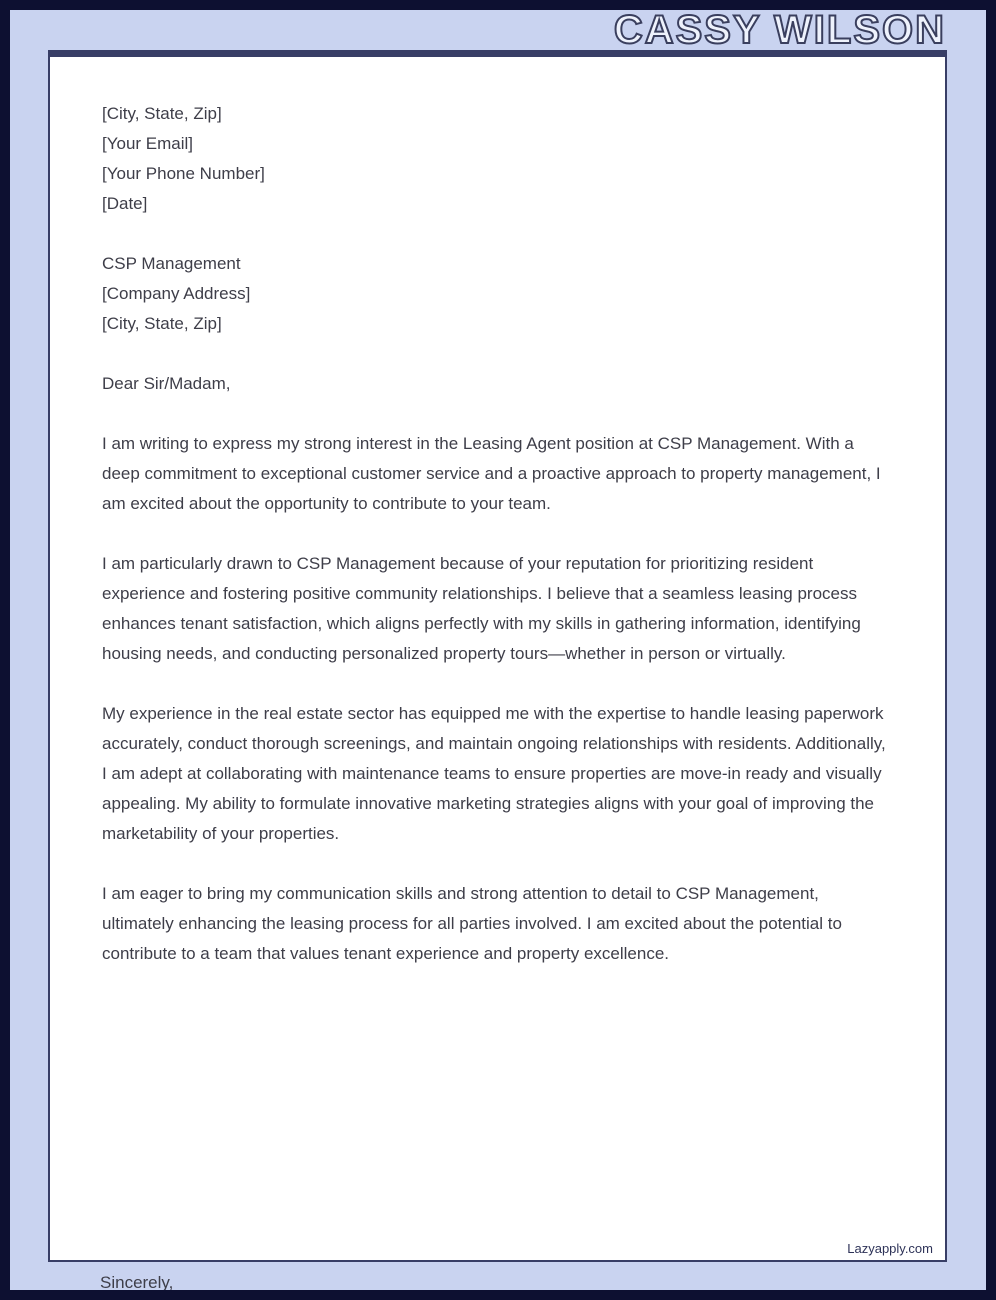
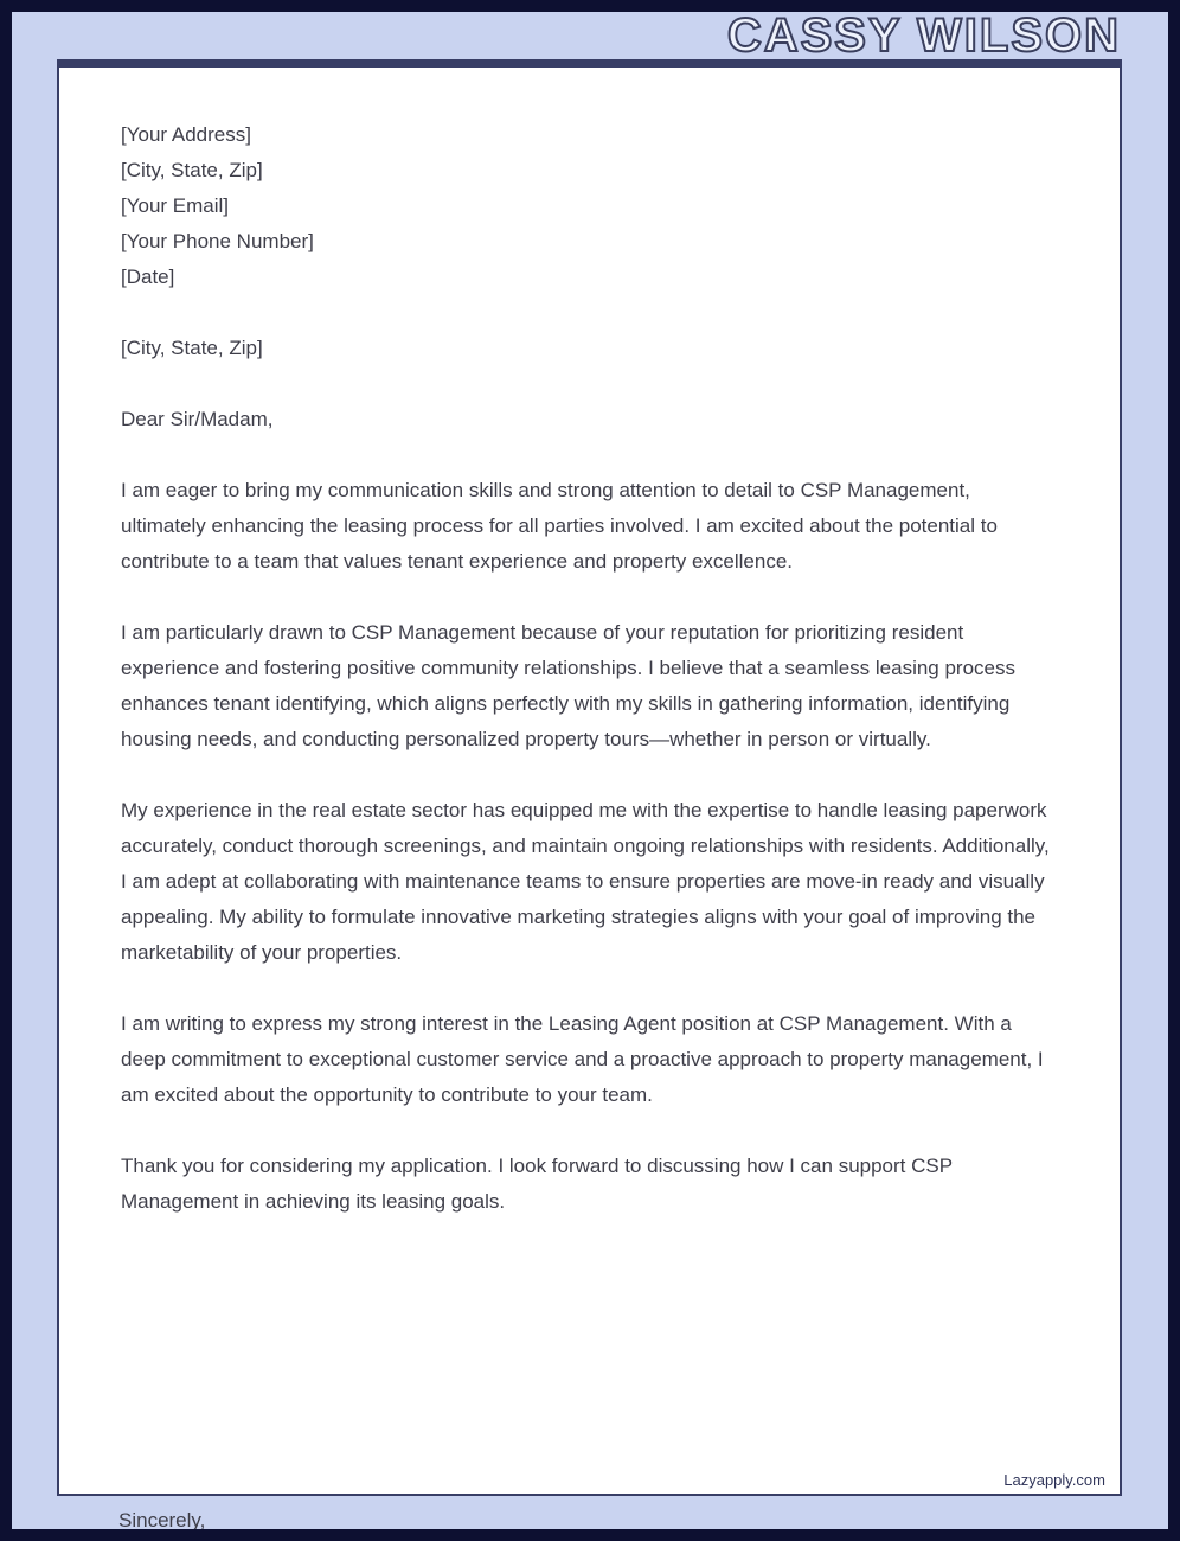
  CASSY WILSON
+ [Your Address]
  [City, State, Zip]
  [Your Email]
  [Your Phone Number]
  [Date]
- CSP Management
- [Company Address]
  [City, State, Zip]
  Dear Sir/Madam,
- I am writing to express my strong interest in the Leasing Agent position at CSP Management. With a deep commitment to exceptional customer service and a proactive approach to property management, I am excited about the opportunity to contribute to your team.
+ I am eager to bring my communication skills and strong attention to detail to CSP Management, ultimately enhancing the leasing process for all parties involved. I am excited about the potential to contribute to a team that values tenant experience and property excellence.
- I am particularly drawn to CSP Management because of your reputation for prioritizing resident experience and fostering positive community relationships. I believe that a seamless leasing process enhances tenant satisfaction, which aligns perfectly with my skills in gathering information, identifying housing needs, and conducting personalized property tours—whether in person or virtually.
+ I am particularly drawn to CSP Management because of your reputation for prioritizing resident experience and fostering positive community relationships. I believe that a seamless leasing process enhances tenant identifying, which aligns perfectly with my skills in gathering information, identifying housing needs, and conducting personalized property tours—whether in person or virtually.
  My experience in the real estate sector has equipped me with the expertise to handle leasing paperwork accurately, conduct thorough screenings, and maintain ongoing relationships with residents. Additionally, I am adept at collaborating with maintenance teams to ensure properties are move-in ready and visually appealing. My ability to formulate innovative marketing strategies aligns with your goal of improving the marketability of your properties.
- I am eager to bring my communication skills and strong attention to detail to CSP Management, ultimately enhancing the leasing process for all parties involved. I am excited about the potential to contribute to a team that values tenant experience and property excellence.
+ I am writing to express my strong interest in the Leasing Agent position at CSP Management. With a deep commitment to exceptional customer service and a proactive approach to property management, I am excited about the opportunity to contribute to your team.
+ Thank you for considering my application. I look forward to discussing how I can support CSP Management in achieving its leasing goals.
  Lazyapply.com
  Sincerely,
